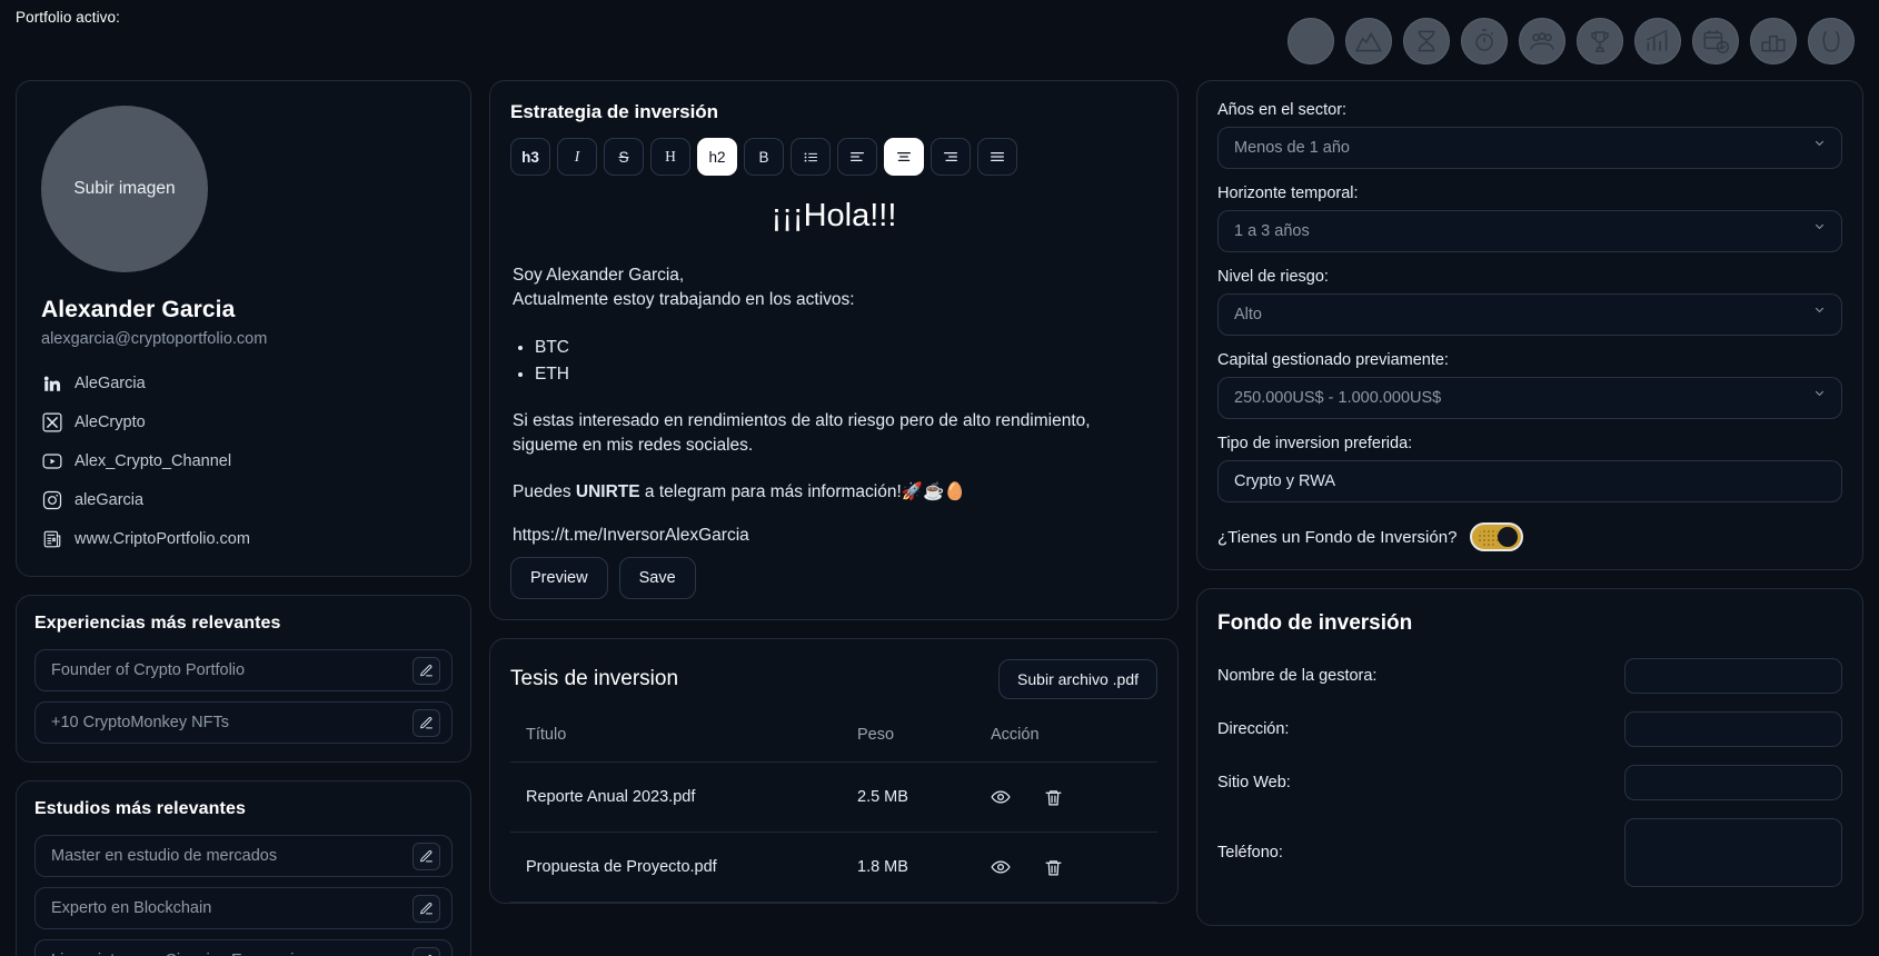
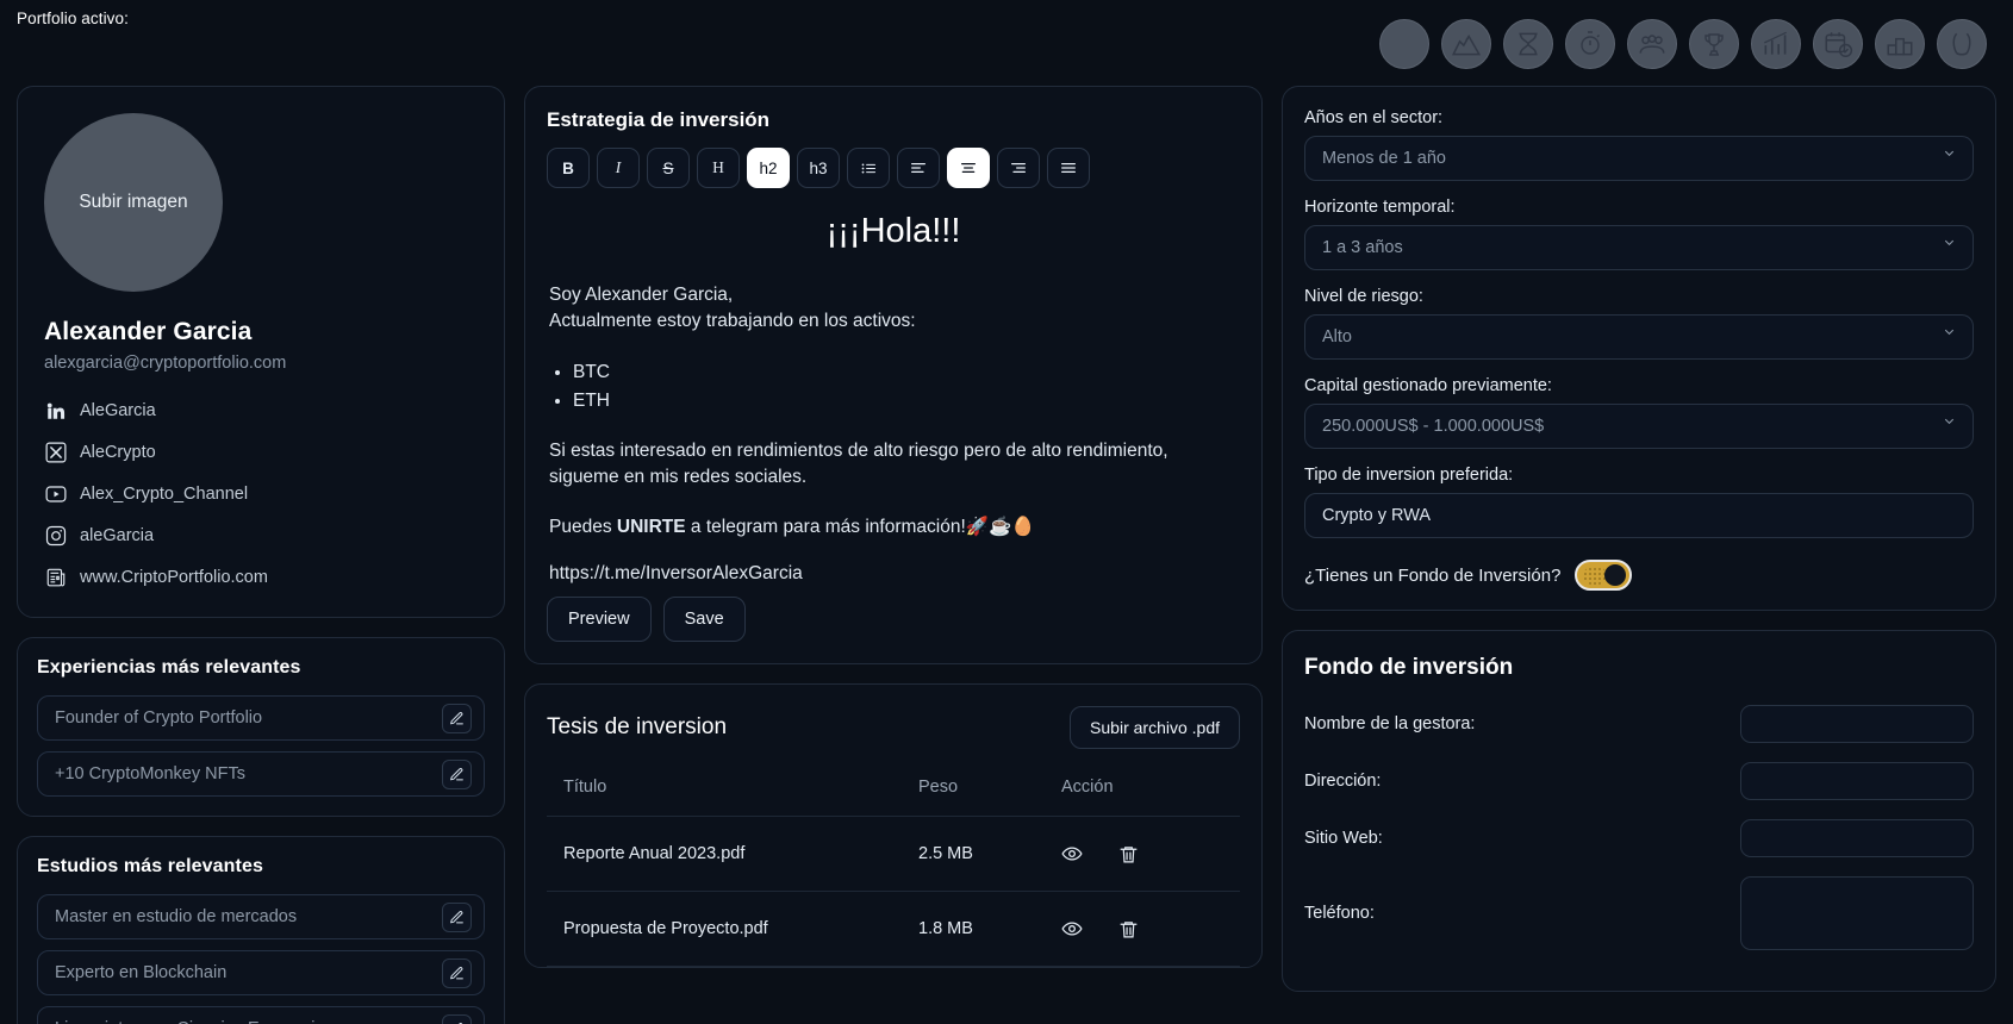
  Portfolio activo:
  Subir imagen
  Alexander Garcia
  alexgarcia@cryptoportfolio.com
  AleGarcia
  AleCrypto
  Alex_Crypto_Channel
  aleGarcia
  www.CriptoPortfolio.com
  Experiencias más relevantes
  Founder of Crypto Portfolio
  +10 CryptoMonkey NFTs
  Estudios más relevantes
  Master en estudio de mercados
  Experto en Blockchain
  Estrategia de inversión
- h3
+ B
  I
  S
  H
  h2
- B
+ h3
  ¡¡¡Hola!!!
  Soy Alexander Garcia,
  Actualmente estoy trabajando en los activos:
  BTC
  ETH
  Si estas interesado en rendimientos de alto riesgo pero de alto rendimiento, sigueme en mis redes sociales.
  Puedes UNIRTE a telegram para más información!🚀☕🥚
  https://t.me/InversorAlexGarcia
  Preview
  Save
  Tesis de inversion
  Subir archivo .pdf
  Título	Peso	Acción
  Reporte Anual 2023.pdf	2.5 MB
  Propuesta de Proyecto.pdf	1.8 MB
  Años en el sector:
  Menos de 1 año
  Horizonte temporal:
  1 a 3 años
  Nivel de riesgo:
  Alto
  Capital gestionado previamente:
  250.000US$ - 1.000.000US$
  Tipo de inversion preferida:
  Crypto y RWA
  ¿Tienes un Fondo de Inversión?
  Fondo de inversión
  Nombre de la gestora:
  Dirección:
  Sitio Web:
  Teléfono:
